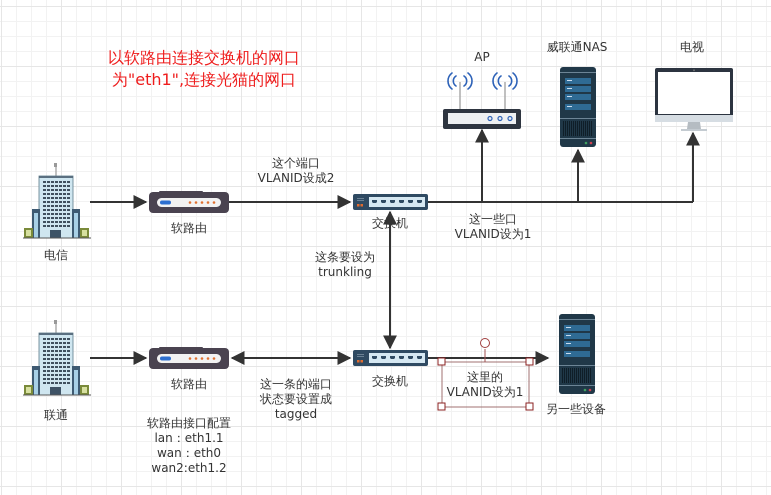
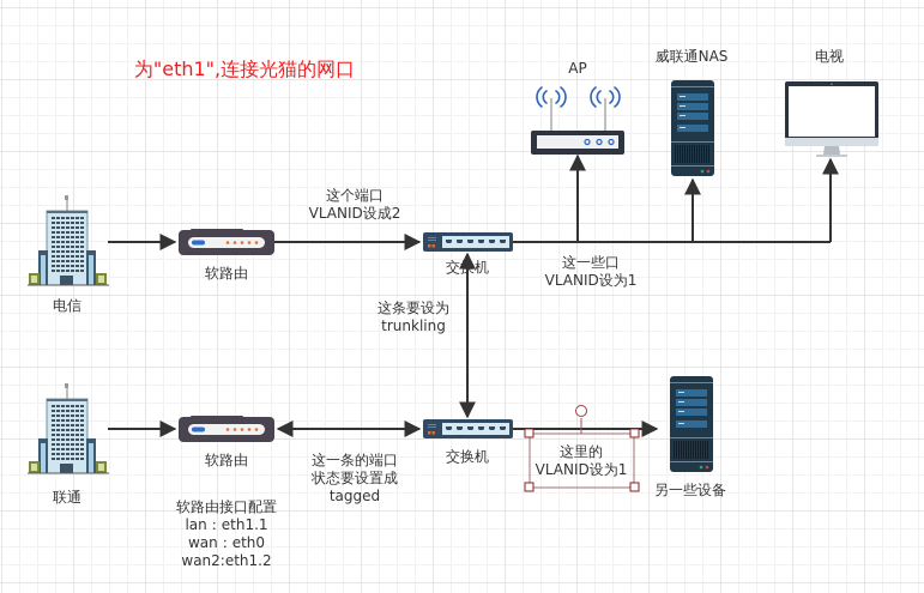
- 以软路由连接交换机的网口
  为"eth1",连接光猫的网口
  电信
  联通
  软路由
  软路由
  交换机
  交换机
  AP
  威联通NAS
  电视
  另一些设备
  这个端口
  VLANID设成2
  这一些口
  VLANID设为1
  这条要设为
  trunkling
  这一条的端口
  状态要设置成
  tagged
  这里的
  VLANID设为1
  软路由接口配置
  lan：eth1.1
  wan：eth0
  wan2:eth1.2
